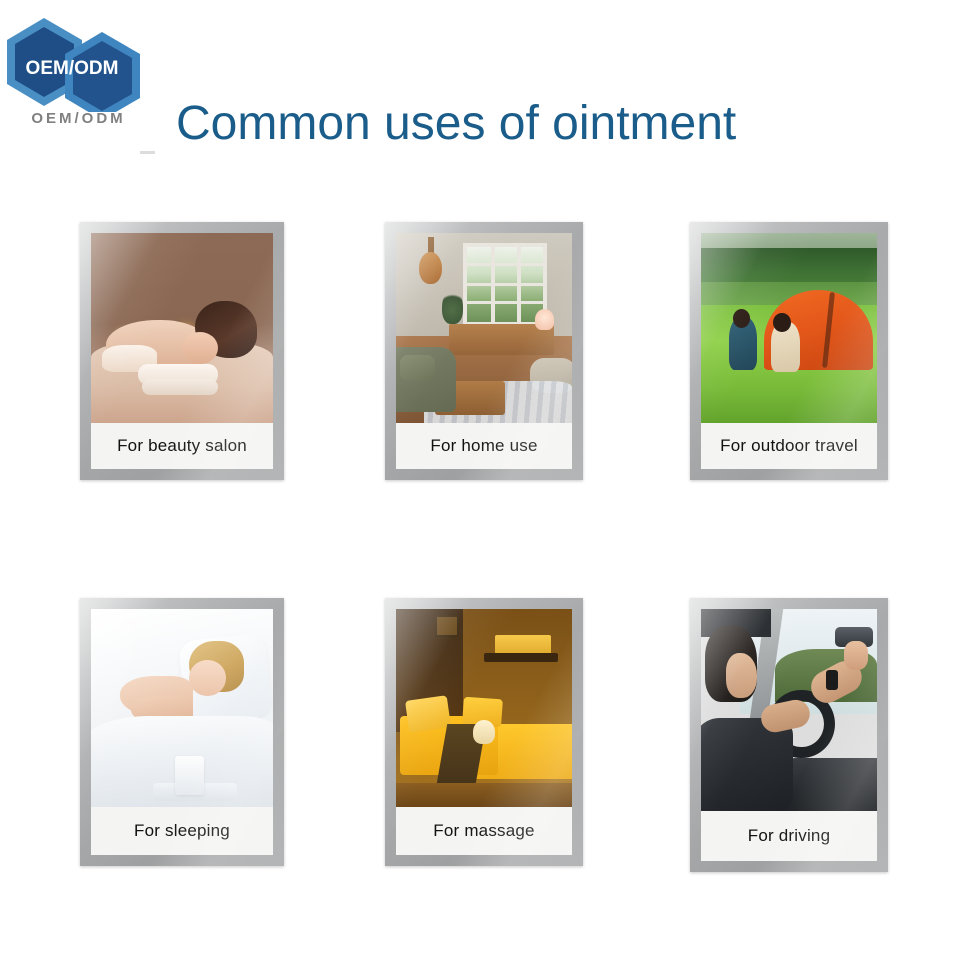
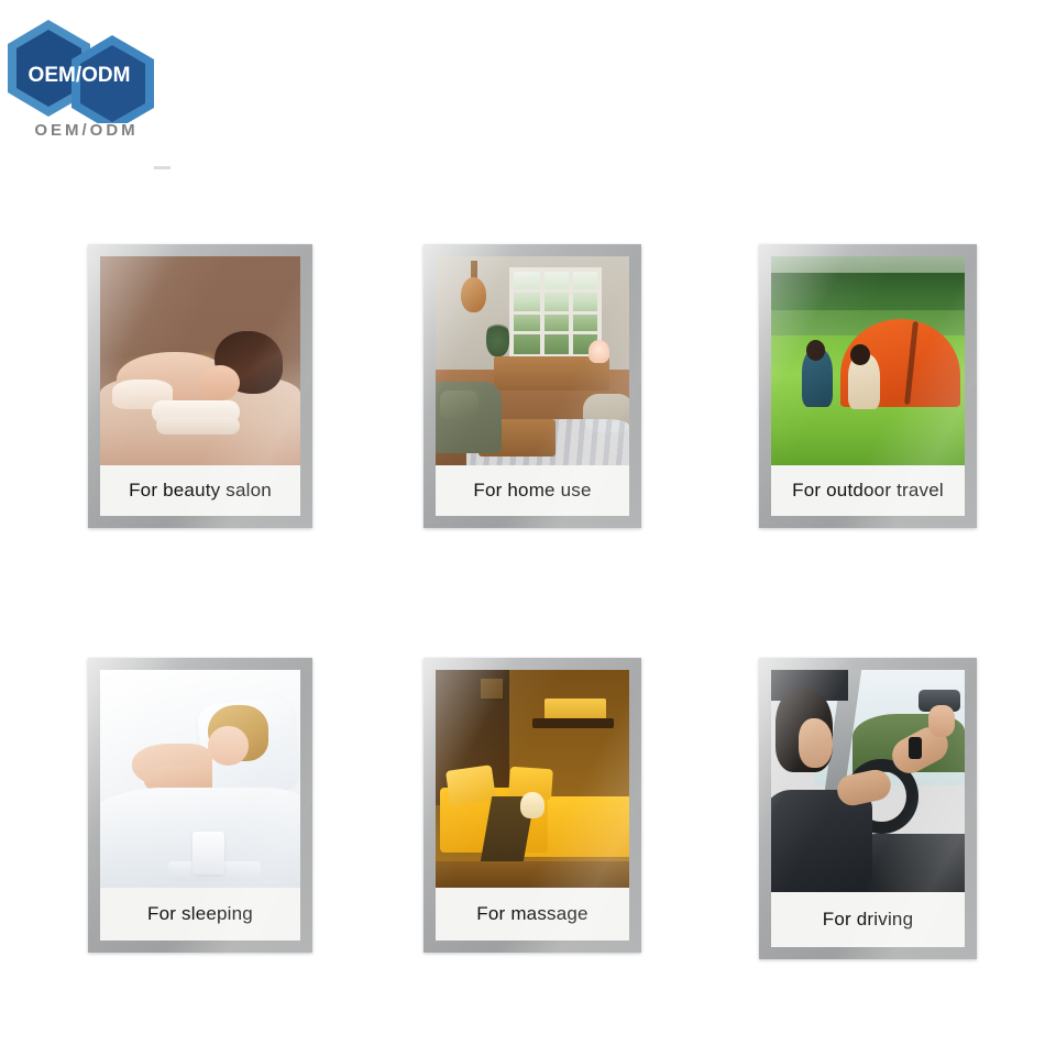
  OEM/ODM
  OEM/ODM
- Common uses of ointment
